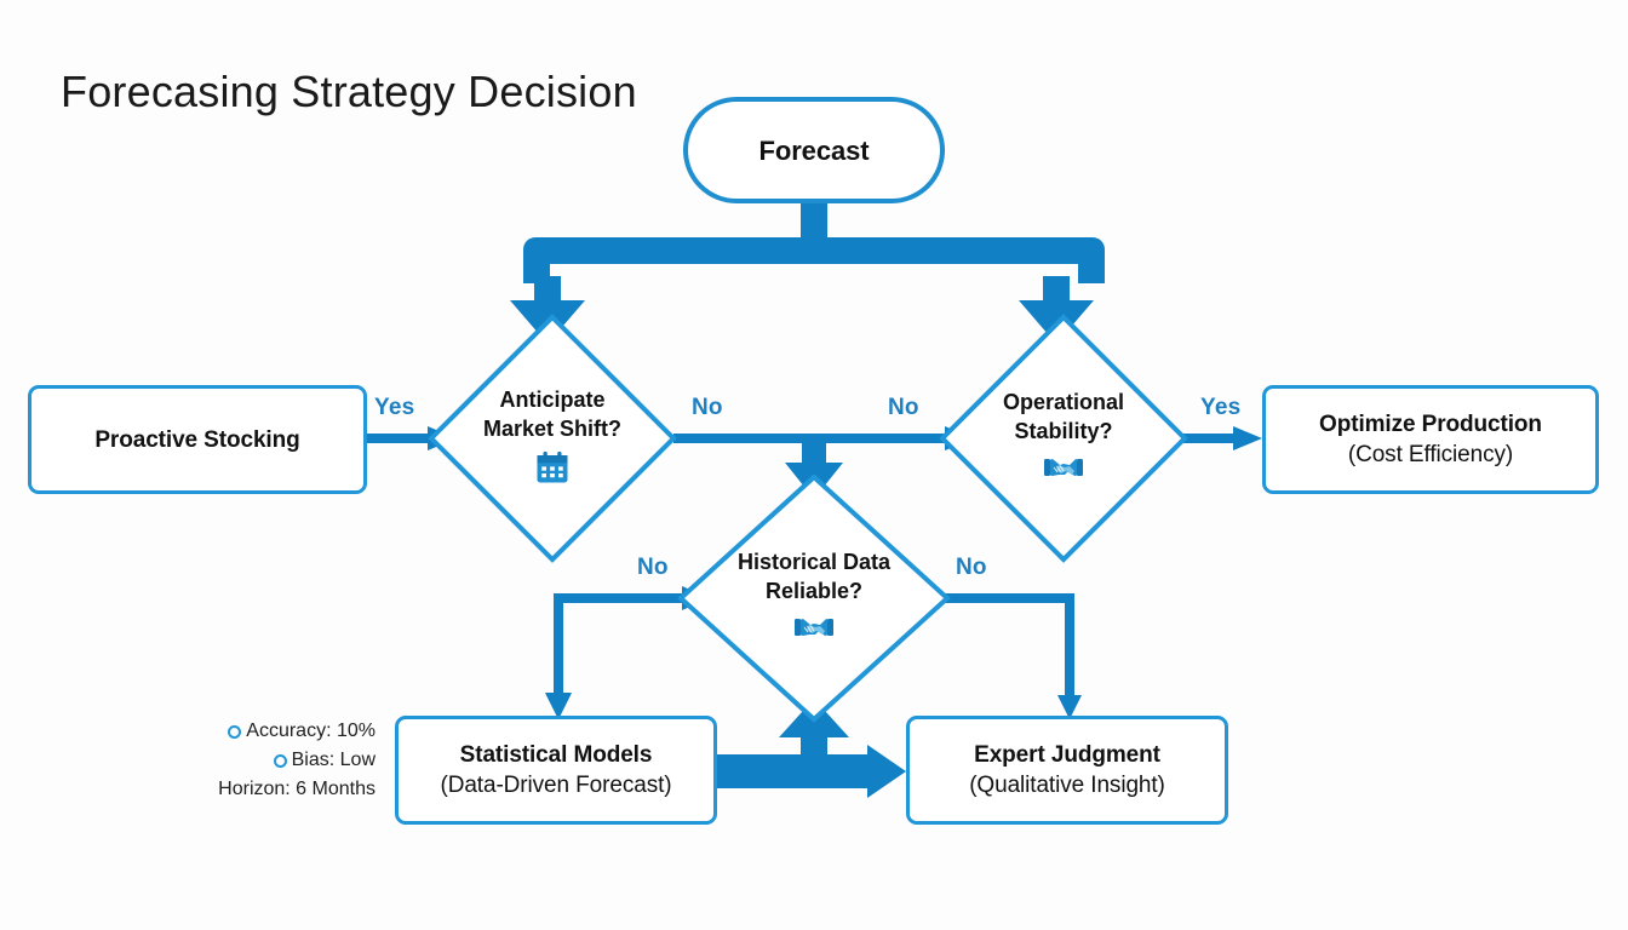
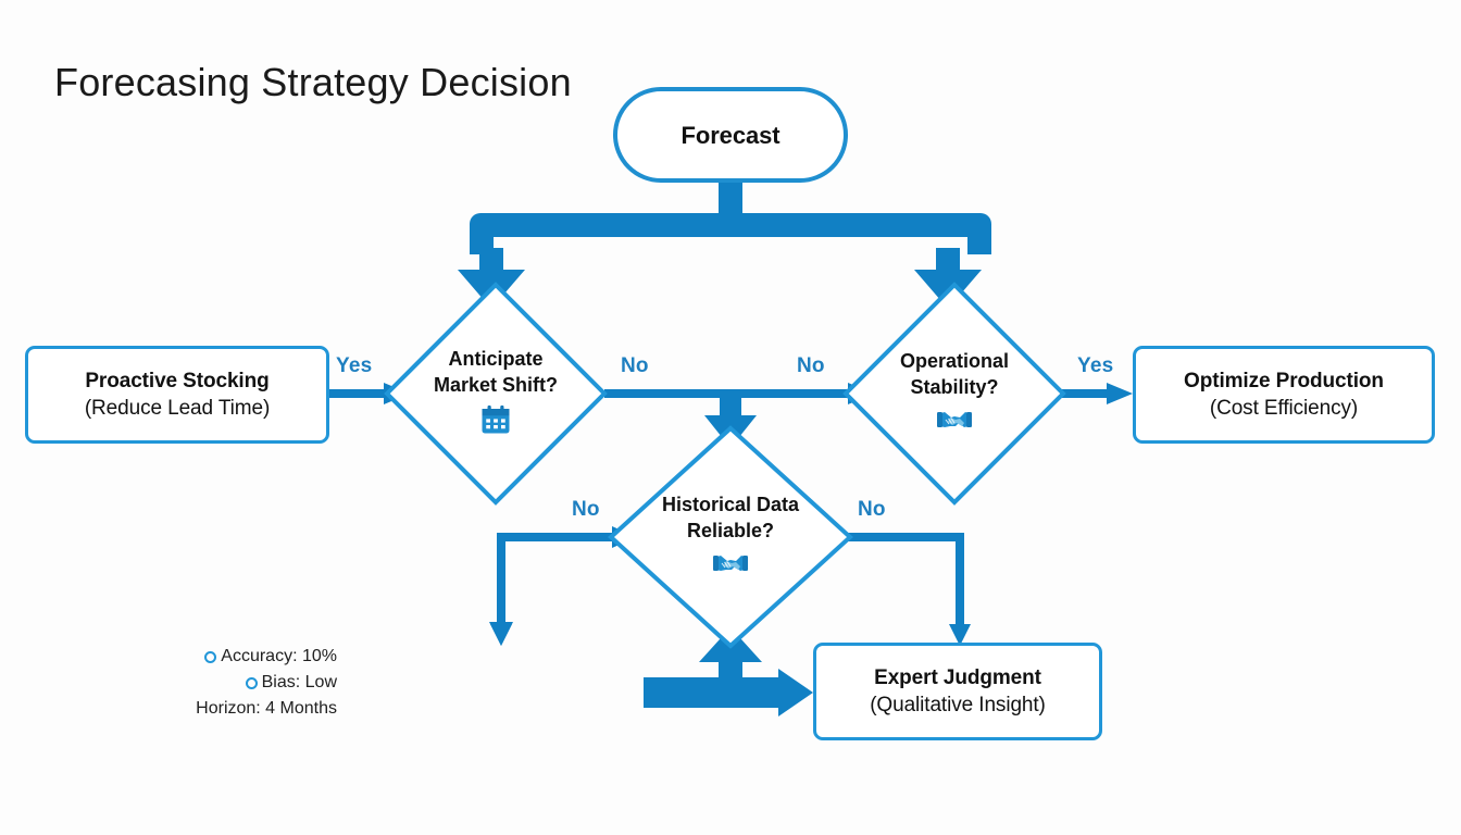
  Forecasing Strategy Decision
  Forecast
  Proactive Stocking
+ (Reduce Lead Time)
  Optimize Production
  (Cost Efficiency)
- Statistical Models
- (Data-Driven Forecast)
  Expert Judgment
  (Qualitative Insight)
  Anticipate
  Market Shift?
  Operational
  Stability?
  Historical Data
  Reliable?
  Yes
  No
  No
  Yes
  No
  No
  Accuracy: 10%
  Bias: Low
- Horizon: 6 Months
+ Horizon: 4 Months
